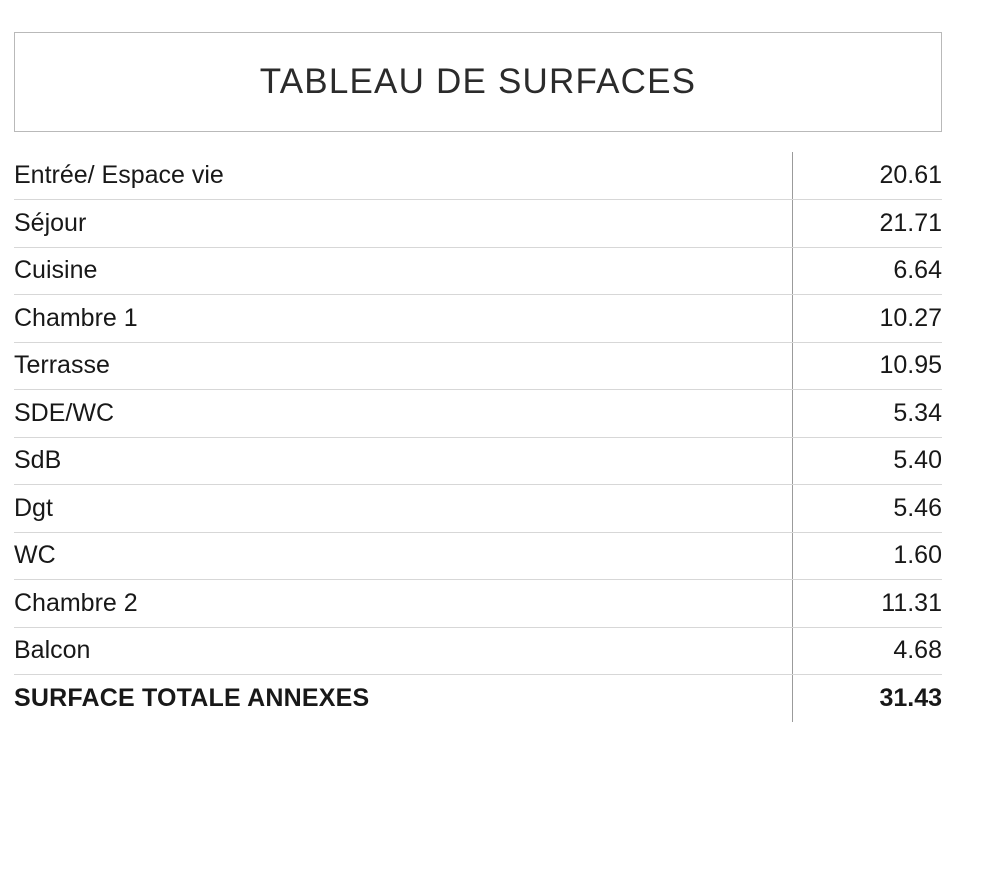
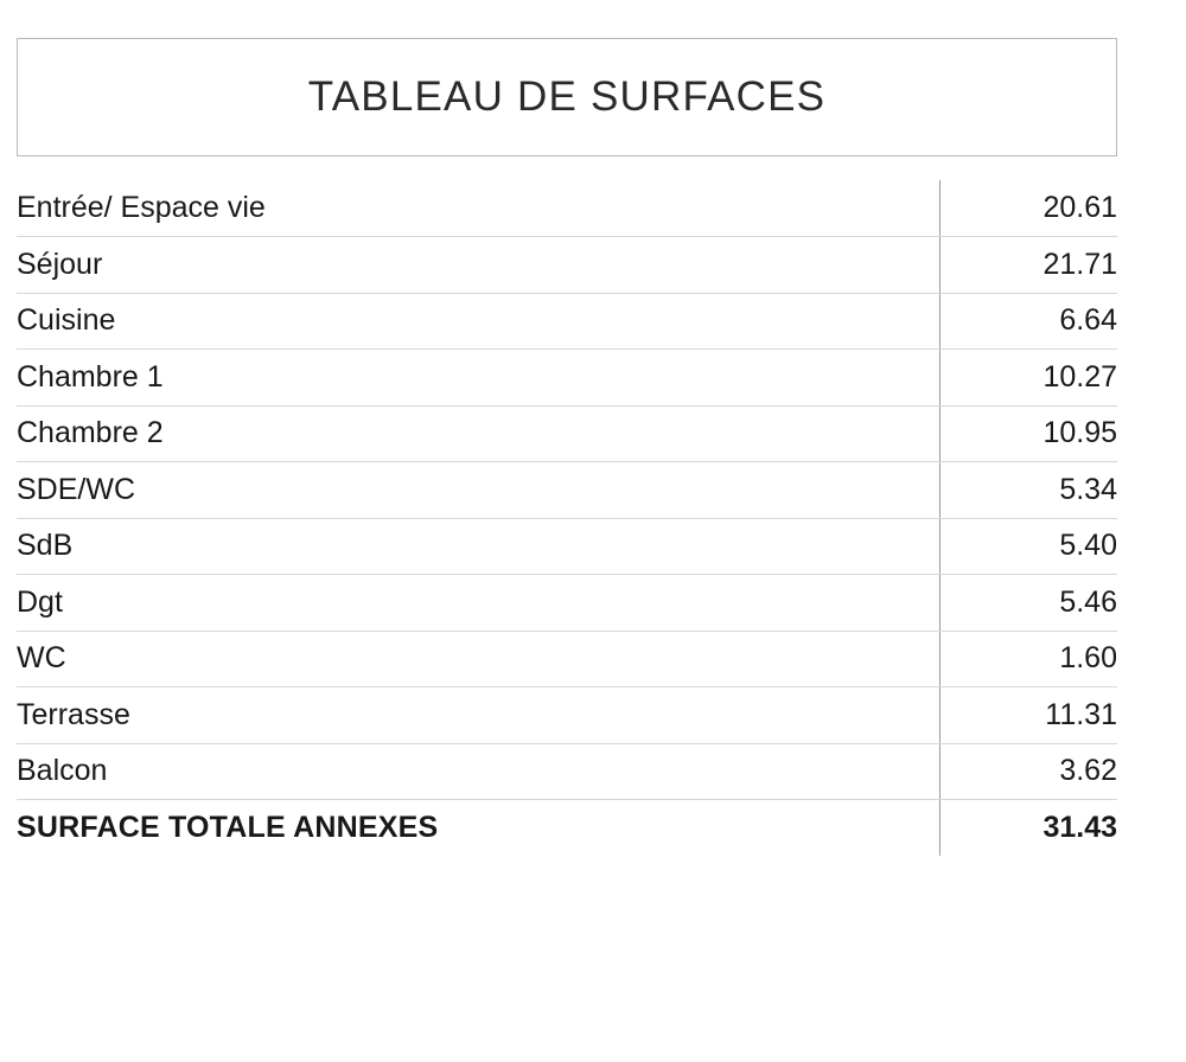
  TABLEAU DE SURFACES
  Entrée/ Espace vie	20.61
  Séjour	21.71
  Cuisine	6.64
  Chambre 1	10.27
- Terrasse	10.95
+ Chambre 2	10.95
  SDE/WC	5.34
  SdB	5.40
  Dgt	5.46
  WC	1.60
- Chambre 2	11.31
+ Terrasse	11.31
- Balcon	4.68
+ Balcon	3.62
  SURFACE TOTALE ANNEXES	31.43
